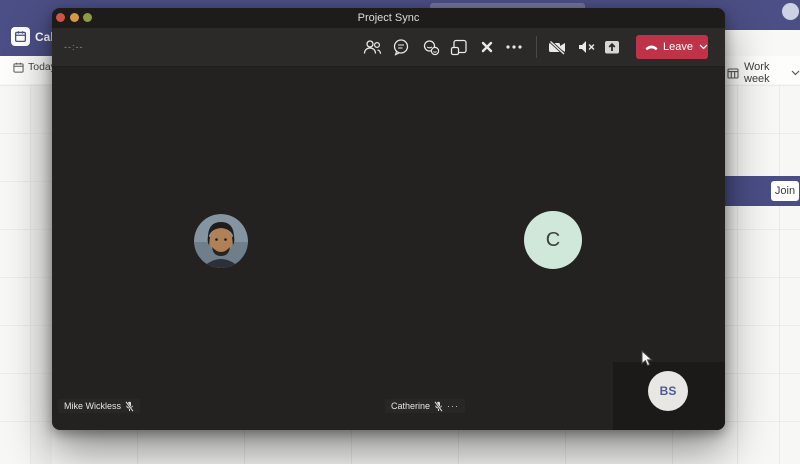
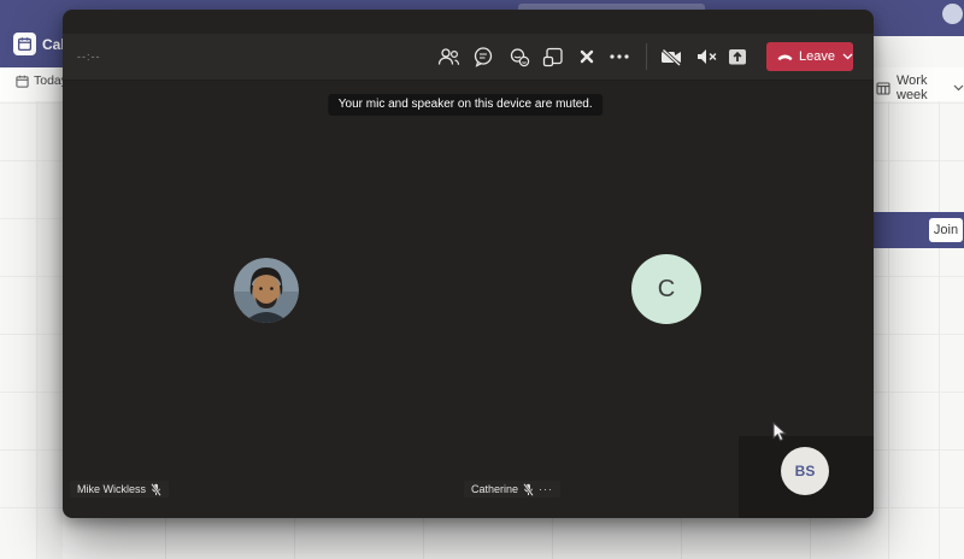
  Toda
  Work week
  Join
- Project Sync
  --:--
  Leave
+ Your mic and speaker on this device are muted.
  C
  BS
  Mike Wickless
  Catherine
  ···
